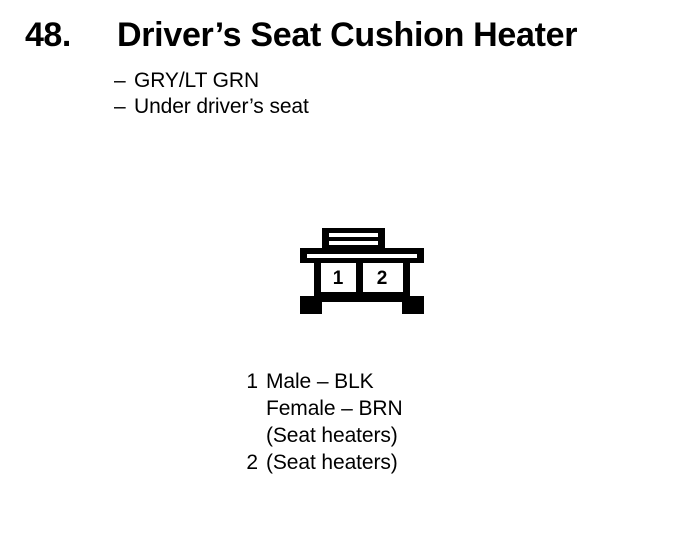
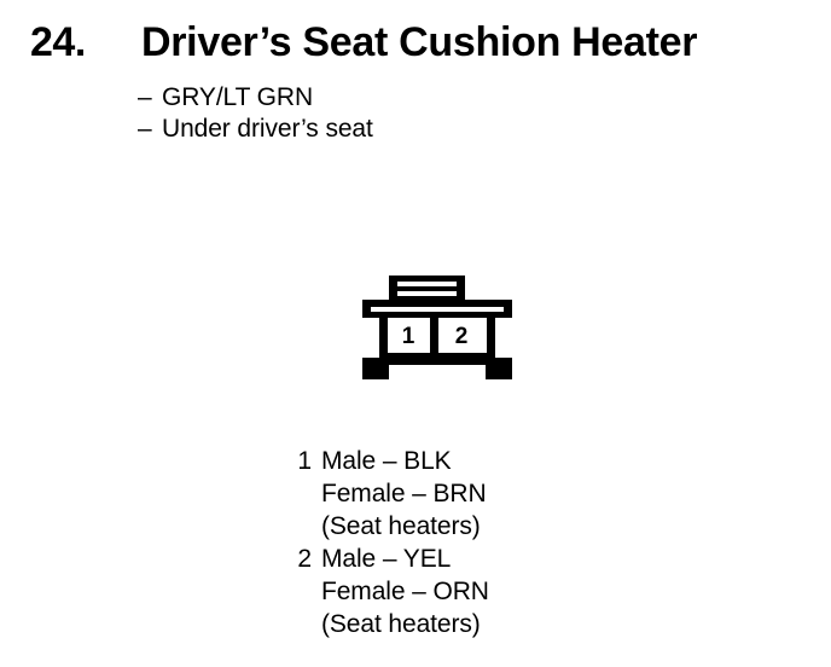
- 48.
+ 24.
  Driver’s Seat Cushion Heater
  – GRY/LT GRN
  – Under driver’s seat
  1
  2
  1
  Male – BLK
  Female – BRN
  (Seat heaters)
  2
+ Male – YEL
+ Female – ORN
  (Seat heaters)
